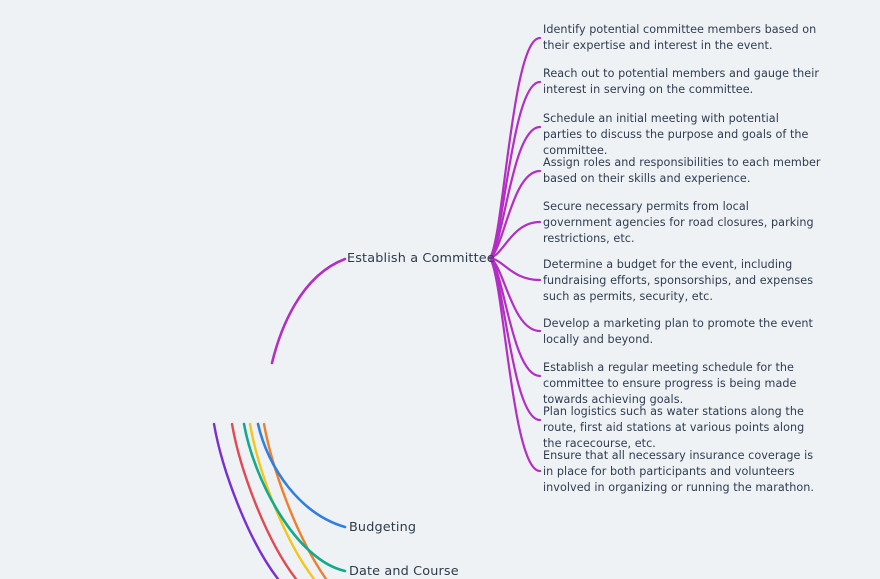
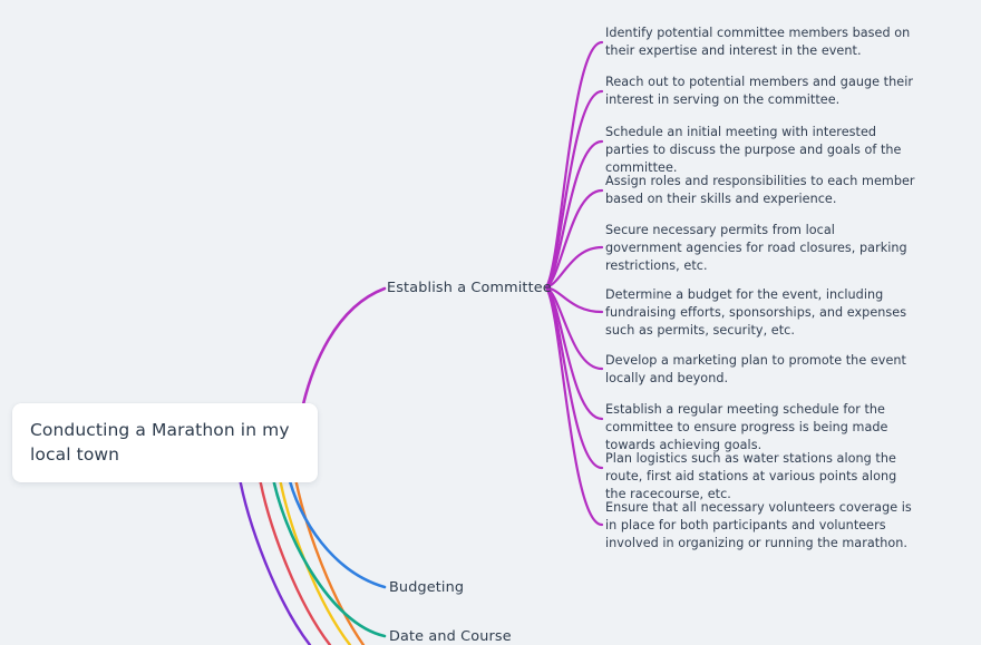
+ Conducting a Marathon in my local town
  Establish a Committee
  Budgeting
  Date and Course
  Identify potential committee members based on their expertise and interest in the event.
  Reach out to potential members and gauge their interest in serving on the committee.
- Schedule an initial meeting with potential parties to discuss the purpose and goals of the committee.
+ Schedule an initial meeting with interested parties to discuss the purpose and goals of the committee.
  Assign roles and responsibilities to each member based on their skills and experience.
  Secure necessary permits from local government agencies for road closures, parking restrictions, etc.
  Determine a budget for the event, including fundraising efforts, sponsorships, and expenses such as permits, security, etc.
  Develop a marketing plan to promote the event locally and beyond.
  Establish a regular meeting schedule for the committee to ensure progress is being made towards achieving goals.
  Plan logistics such as water stations along the route, first aid stations at various points along the racecourse, etc.
- Ensure that all necessary insurance coverage is in place for both participants and volunteers involved in organizing or running the marathon.
+ Ensure that all necessary volunteers coverage is in place for both participants and volunteers involved in organizing or running the marathon.
